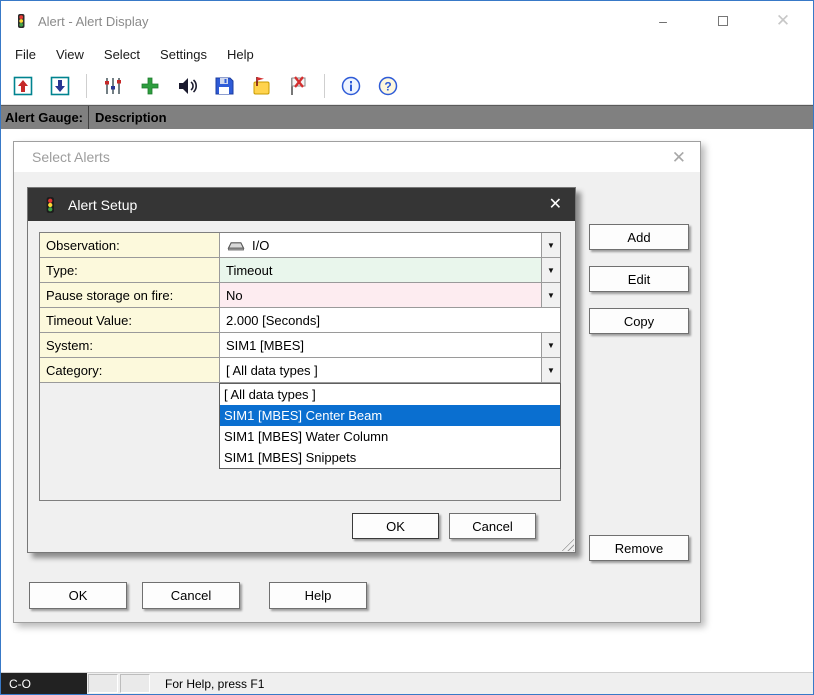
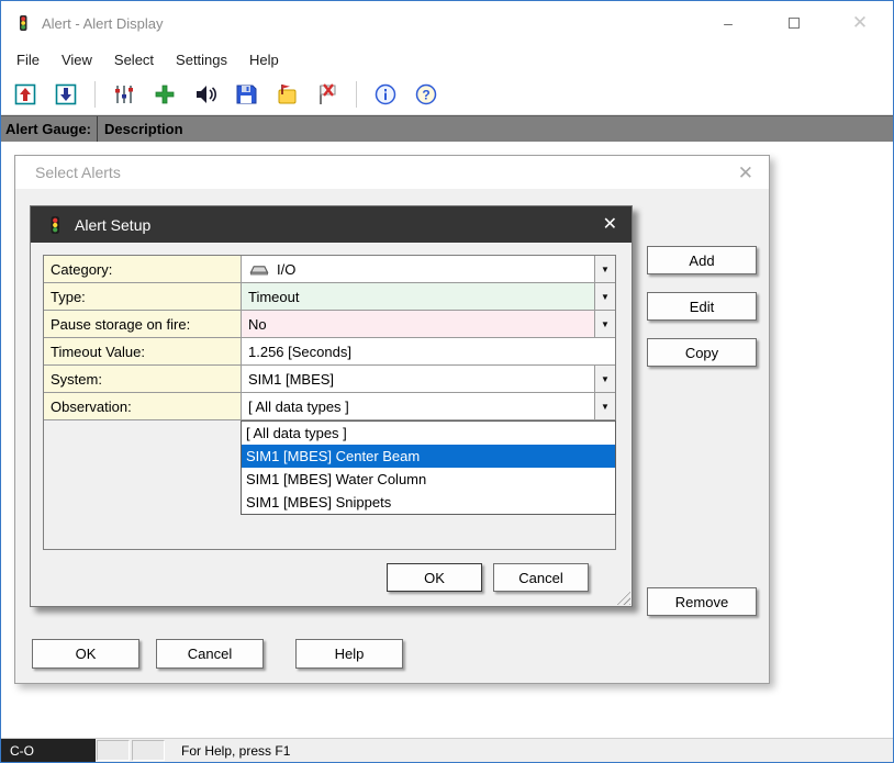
  Alert - Alert Display
  –
  ✕
  File
  View
  Select
  Settings
  Help
  ?
  Alert Gauge:
  Description
  Select Alerts
  ✕
  Add
  Edit
  Copy
  Remove
  OK
  Cancel
  Help
  Alert Setup
  ✕
- Observation:
+ Category:
  I/O
  ▼
  Type:
  Timeout
  ▼
  Pause storage on fire:
  No
  ▼
  Timeout Value:
- 2.000 [Seconds]
+ 1.256 [Seconds]
  System:
  SIM1 [MBES]
  ▼
- Category:
+ Observation:
  [ All data types ]
  ▼
  [ All data types ]
  SIM1 [MBES] Center Beam
  SIM1 [MBES] Water Column
  SIM1 [MBES] Snippets
  OK
  Cancel
  C-O
  For Help, press F1
